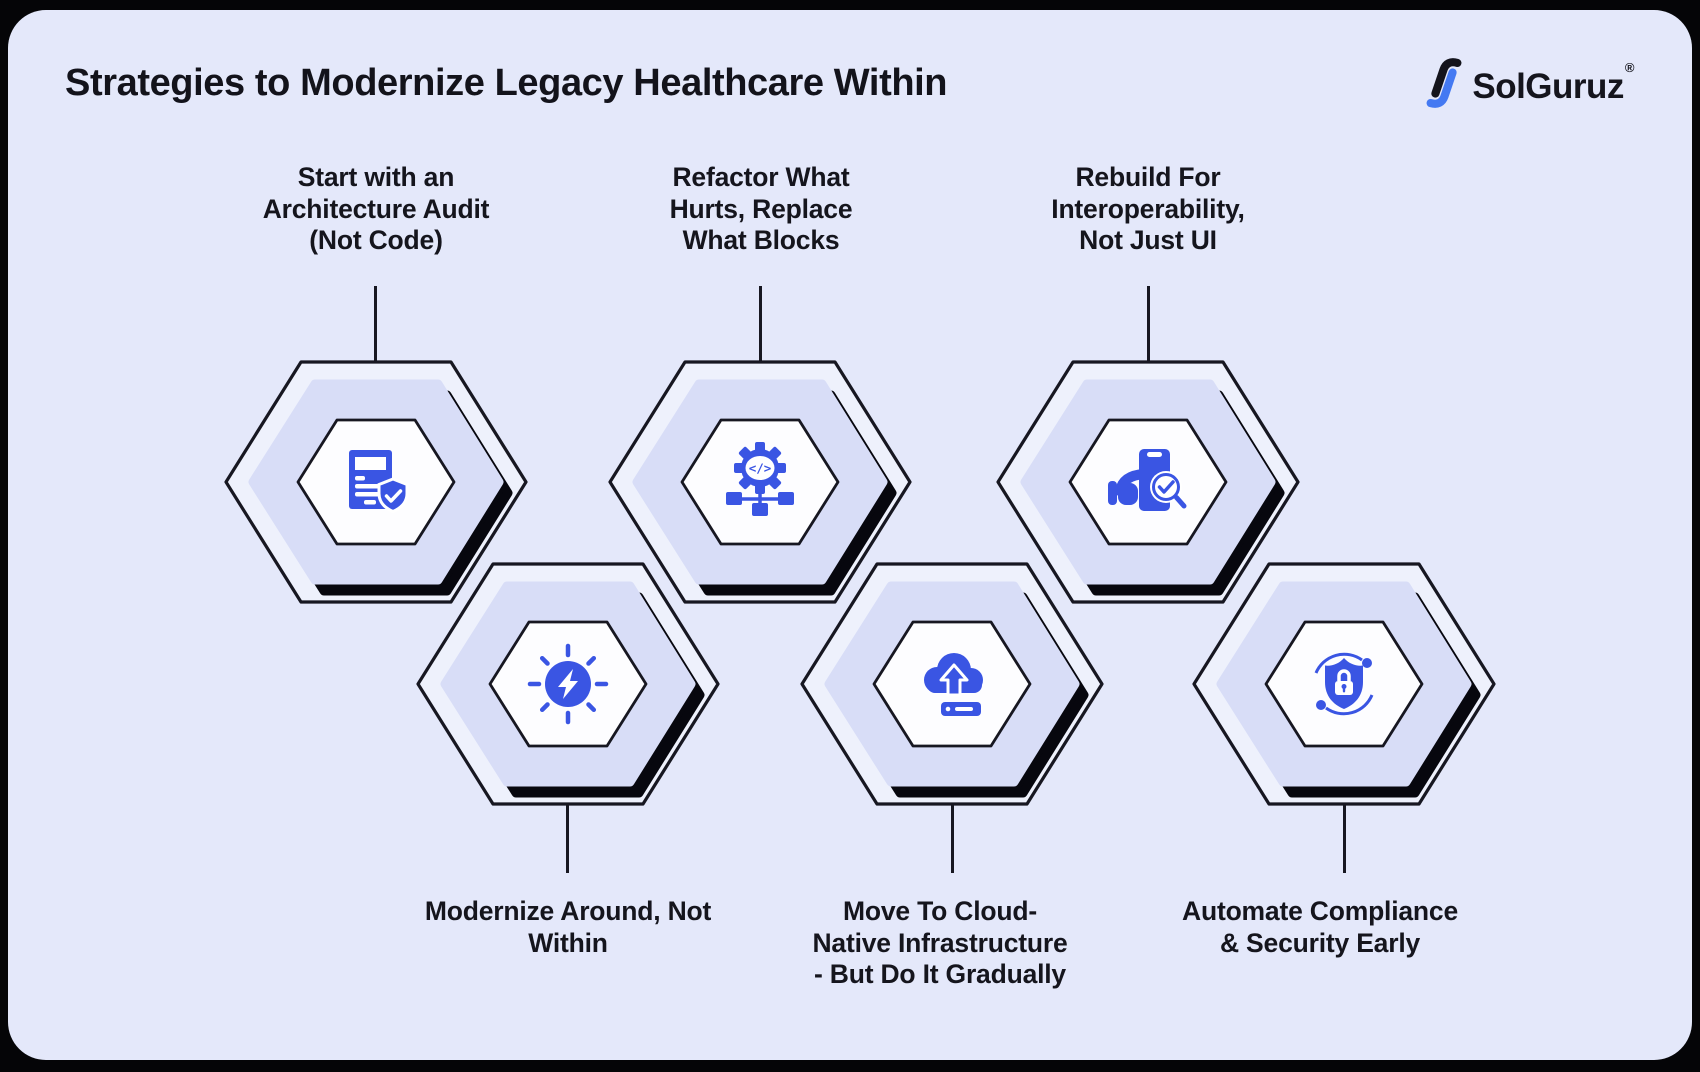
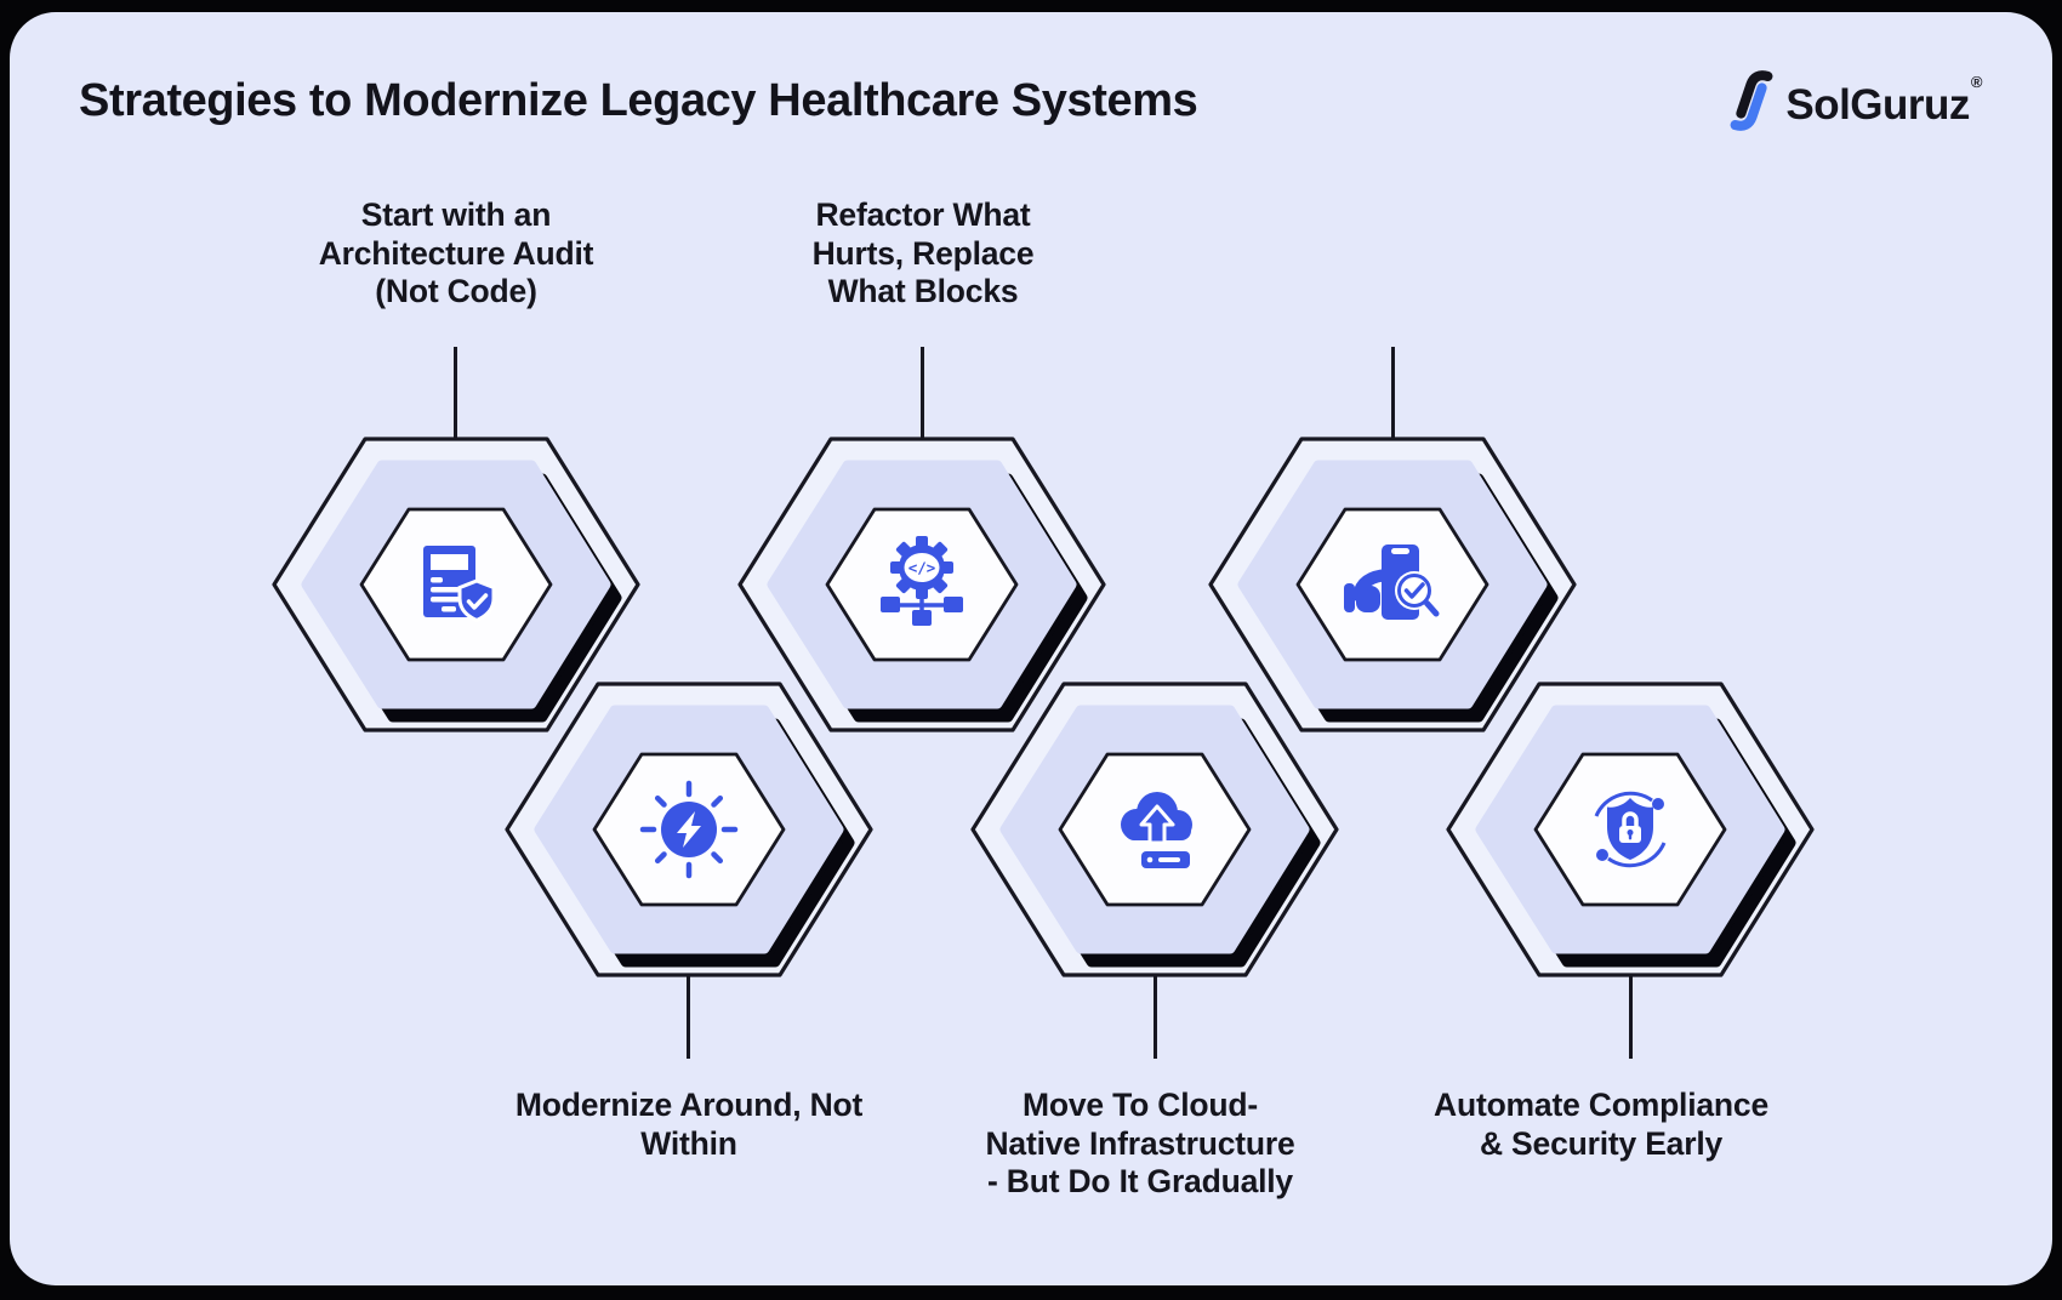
- Strategies to Modernize Legacy Healthcare Within
+ Strategies to Modernize Legacy Healthcare Systems
  SolGuruz®
  Start with an
  Architecture Audit
  (Not Code)
  Refactor What
  Hurts, Replace
  What Blocks
- Rebuild For
- Interoperability,
- Not Just UI
  Modernize Around, Not
  Within
  Move To Cloud-
  Native Infrastructure
  - But Do It Gradually
  Automate Compliance
  & Security Early
  </>
